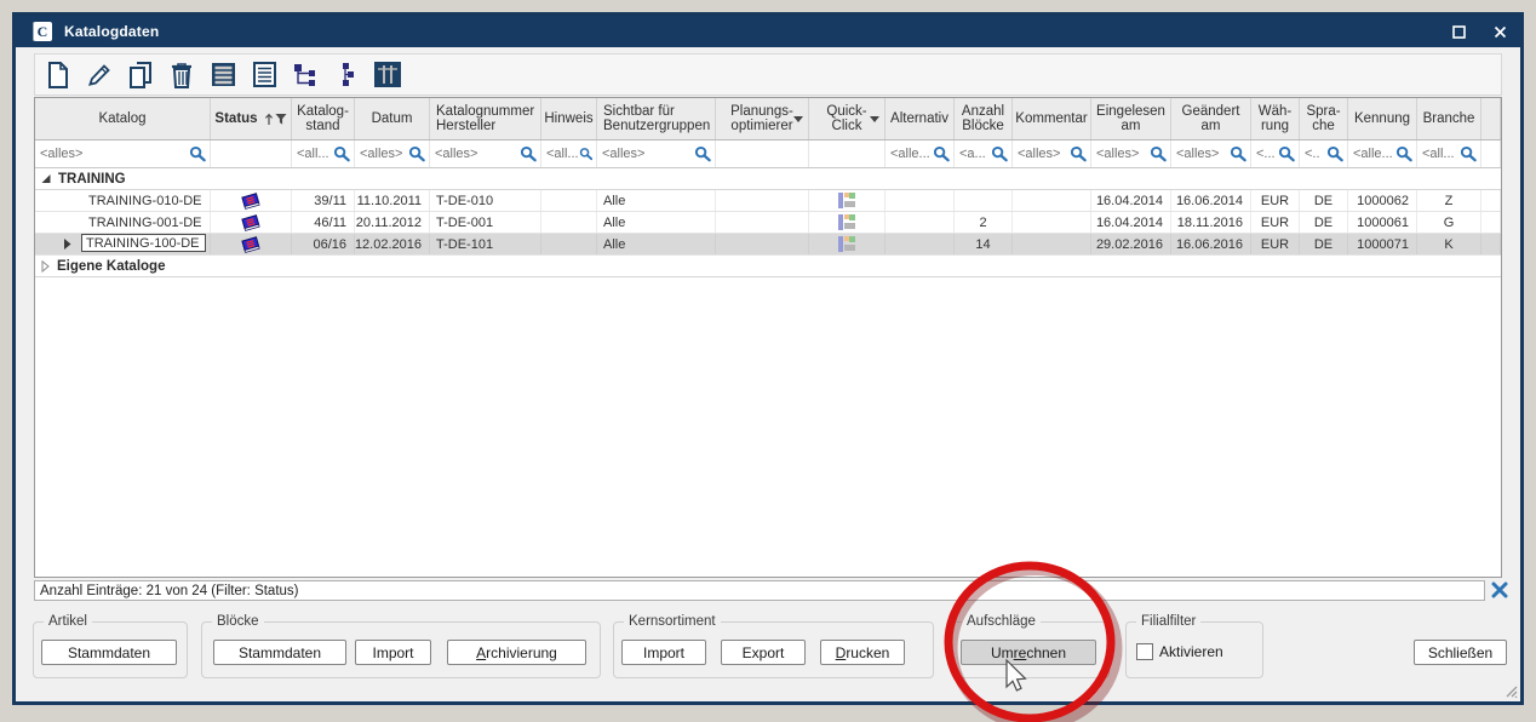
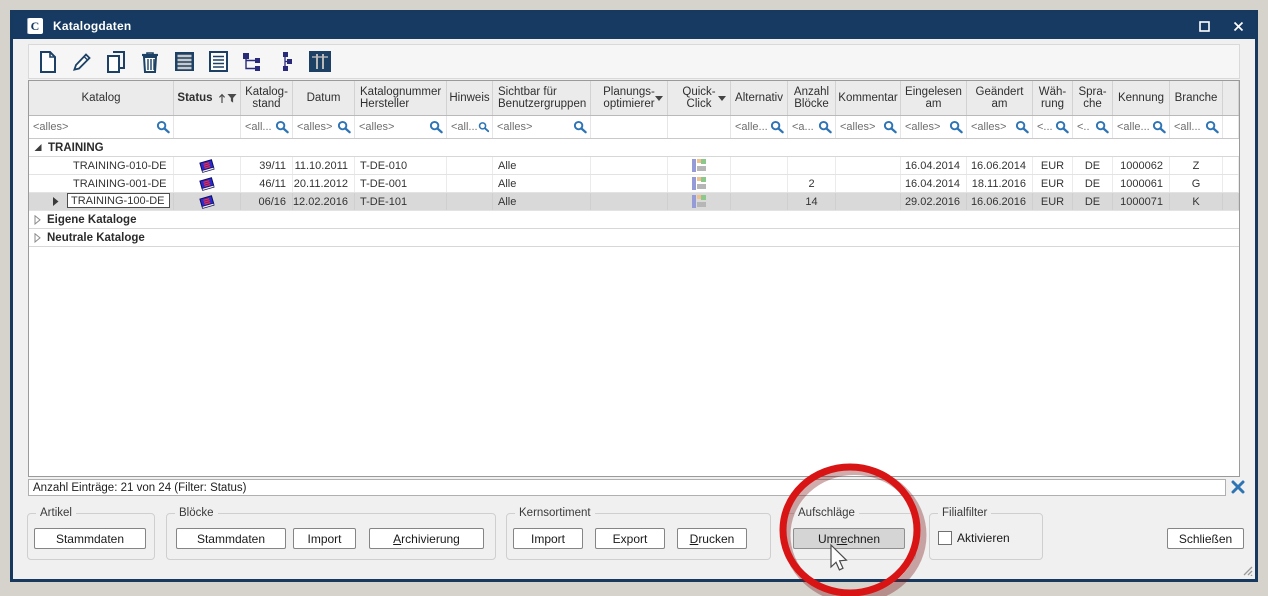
  C
  Katalogdaten
  Katalog
  Status
  Katalog-
  stand
  Datum
  Katalognummer
  Hersteller
  Hinweis
  Sichtbar für
  Benutzergruppen
  Planungs-
  optimierer
  Quick-
  Click
  Alternativ
  Anzahl
  Blöcke
  Kommentar
  Eingelesen
  am
  Geändert
  am
  Wäh-
  rung
  Spra-
  che
  Kennung
  Branche
  <alles>
  <all...
  <alles>
  <alles>
  <all...
  <alles>
  <alle...
  <a...
  <alles>
  <alles>
  <alles>
  <...
  <..
  <alle...
  <all...
  TRAINING
  TRAINING-010-DE
  39/11
  11.10.2011
  T-DE-010
  Alle
  16.04.2014
  16.06.2014
  EUR
  DE
  1000062
  Z
  TRAINING-001-DE
  46/11
  20.11.2012
  T-DE-001
  Alle
  2
  16.04.2014
  18.11.2016
  EUR
  DE
  1000061
  G
  TRAINING-100-DE
  06/16
  12.02.2016
  T-DE-101
  Alle
  14
  29.02.2016
  16.06.2016
  EUR
  DE
  1000071
  K
  Eigene Kataloge
+ Neutrale Kataloge
  Anzahl Einträge: 21 von 24 (Filter: Status)
  Artikel
  Stammdaten
  Blöcke
  Stammdaten
  Import
  Archivierung
  Kernsortiment
  Import
  Export
  Drucken
  Aufschläge
  Umrechnen
  Filialfilter
  Aktivieren
  Schließen
